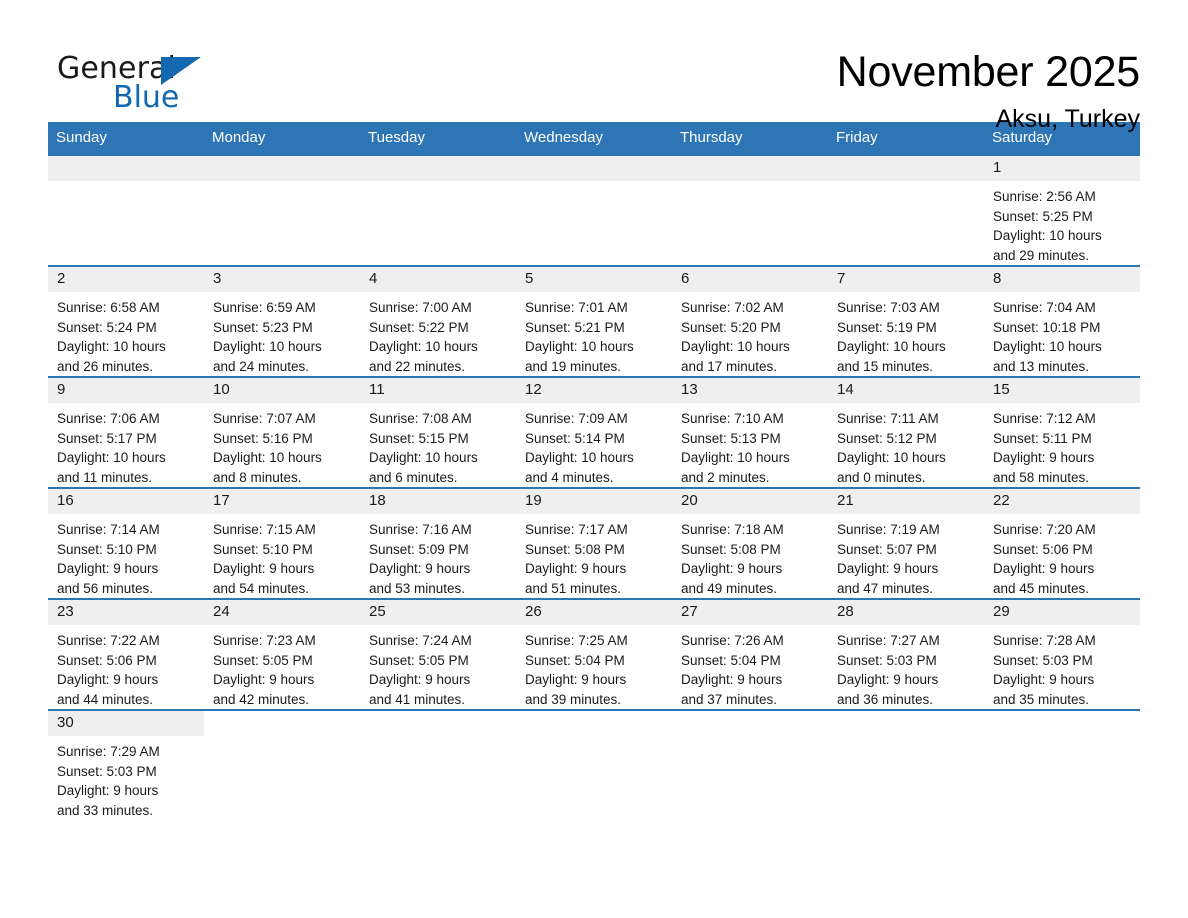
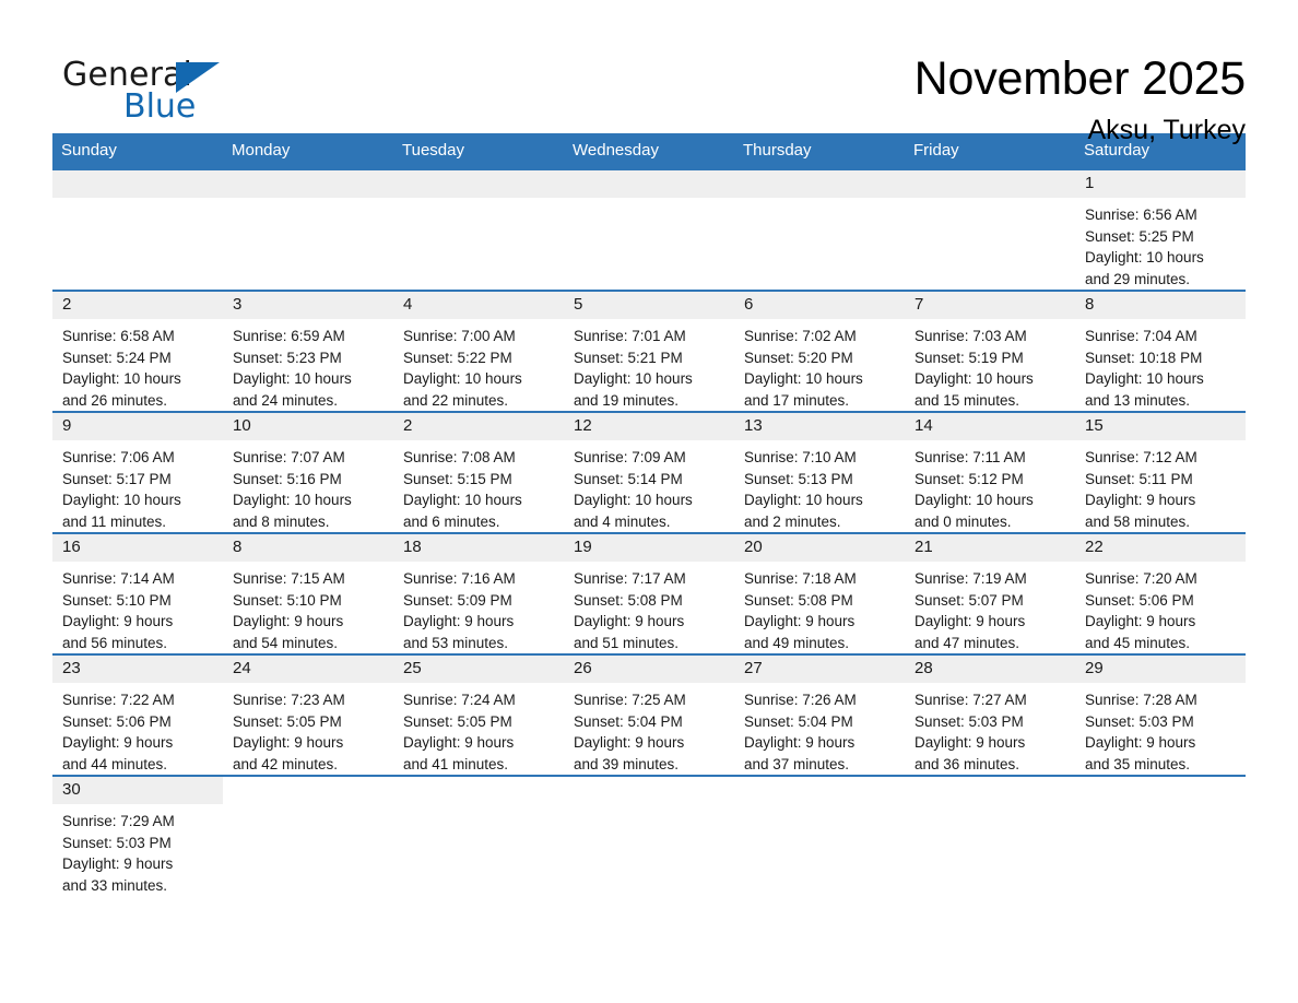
  General
  Blue
  November 2025
  Aksu, Turkey
  Sunday	Monday	Tuesday	Wednesday	Thursday	Friday	Saturday
- 						1Sunrise: 2:56 AMSunset: 5:25 PMDaylight: 10 hoursand 29 minutes.
+ 						1Sunrise: 6:56 AMSunset: 5:25 PMDaylight: 10 hoursand 29 minutes.
  2Sunrise: 6:58 AMSunset: 5:24 PMDaylight: 10 hoursand 26 minutes.	3Sunrise: 6:59 AMSunset: 5:23 PMDaylight: 10 hoursand 24 minutes.	4Sunrise: 7:00 AMSunset: 5:22 PMDaylight: 10 hoursand 22 minutes.	5Sunrise: 7:01 AMSunset: 5:21 PMDaylight: 10 hoursand 19 minutes.	6Sunrise: 7:02 AMSunset: 5:20 PMDaylight: 10 hoursand 17 minutes.	7Sunrise: 7:03 AMSunset: 5:19 PMDaylight: 10 hoursand 15 minutes.	8Sunrise: 7:04 AMSunset: 10:18 PMDaylight: 10 hoursand 13 minutes.
- 9Sunrise: 7:06 AMSunset: 5:17 PMDaylight: 10 hoursand 11 minutes.	10Sunrise: 7:07 AMSunset: 5:16 PMDaylight: 10 hoursand 8 minutes.	11Sunrise: 7:08 AMSunset: 5:15 PMDaylight: 10 hoursand 6 minutes.	12Sunrise: 7:09 AMSunset: 5:14 PMDaylight: 10 hoursand 4 minutes.	13Sunrise: 7:10 AMSunset: 5:13 PMDaylight: 10 hoursand 2 minutes.	14Sunrise: 7:11 AMSunset: 5:12 PMDaylight: 10 hoursand 0 minutes.	15Sunrise: 7:12 AMSunset: 5:11 PMDaylight: 9 hoursand 58 minutes.
+ 9Sunrise: 7:06 AMSunset: 5:17 PMDaylight: 10 hoursand 11 minutes.	10Sunrise: 7:07 AMSunset: 5:16 PMDaylight: 10 hoursand 8 minutes.	2Sunrise: 7:08 AMSunset: 5:15 PMDaylight: 10 hoursand 6 minutes.	12Sunrise: 7:09 AMSunset: 5:14 PMDaylight: 10 hoursand 4 minutes.	13Sunrise: 7:10 AMSunset: 5:13 PMDaylight: 10 hoursand 2 minutes.	14Sunrise: 7:11 AMSunset: 5:12 PMDaylight: 10 hoursand 0 minutes.	15Sunrise: 7:12 AMSunset: 5:11 PMDaylight: 9 hoursand 58 minutes.
- 16Sunrise: 7:14 AMSunset: 5:10 PMDaylight: 9 hoursand 56 minutes.	17Sunrise: 7:15 AMSunset: 5:10 PMDaylight: 9 hoursand 54 minutes.	18Sunrise: 7:16 AMSunset: 5:09 PMDaylight: 9 hoursand 53 minutes.	19Sunrise: 7:17 AMSunset: 5:08 PMDaylight: 9 hoursand 51 minutes.	20Sunrise: 7:18 AMSunset: 5:08 PMDaylight: 9 hoursand 49 minutes.	21Sunrise: 7:19 AMSunset: 5:07 PMDaylight: 9 hoursand 47 minutes.	22Sunrise: 7:20 AMSunset: 5:06 PMDaylight: 9 hoursand 45 minutes.
+ 16Sunrise: 7:14 AMSunset: 5:10 PMDaylight: 9 hoursand 56 minutes.	8Sunrise: 7:15 AMSunset: 5:10 PMDaylight: 9 hoursand 54 minutes.	18Sunrise: 7:16 AMSunset: 5:09 PMDaylight: 9 hoursand 53 minutes.	19Sunrise: 7:17 AMSunset: 5:08 PMDaylight: 9 hoursand 51 minutes.	20Sunrise: 7:18 AMSunset: 5:08 PMDaylight: 9 hoursand 49 minutes.	21Sunrise: 7:19 AMSunset: 5:07 PMDaylight: 9 hoursand 47 minutes.	22Sunrise: 7:20 AMSunset: 5:06 PMDaylight: 9 hoursand 45 minutes.
  23Sunrise: 7:22 AMSunset: 5:06 PMDaylight: 9 hoursand 44 minutes.	24Sunrise: 7:23 AMSunset: 5:05 PMDaylight: 9 hoursand 42 minutes.	25Sunrise: 7:24 AMSunset: 5:05 PMDaylight: 9 hoursand 41 minutes.	26Sunrise: 7:25 AMSunset: 5:04 PMDaylight: 9 hoursand 39 minutes.	27Sunrise: 7:26 AMSunset: 5:04 PMDaylight: 9 hoursand 37 minutes.	28Sunrise: 7:27 AMSunset: 5:03 PMDaylight: 9 hoursand 36 minutes.	29Sunrise: 7:28 AMSunset: 5:03 PMDaylight: 9 hoursand 35 minutes.
  30Sunrise: 7:29 AMSunset: 5:03 PMDaylight: 9 hoursand 33 minutes.
